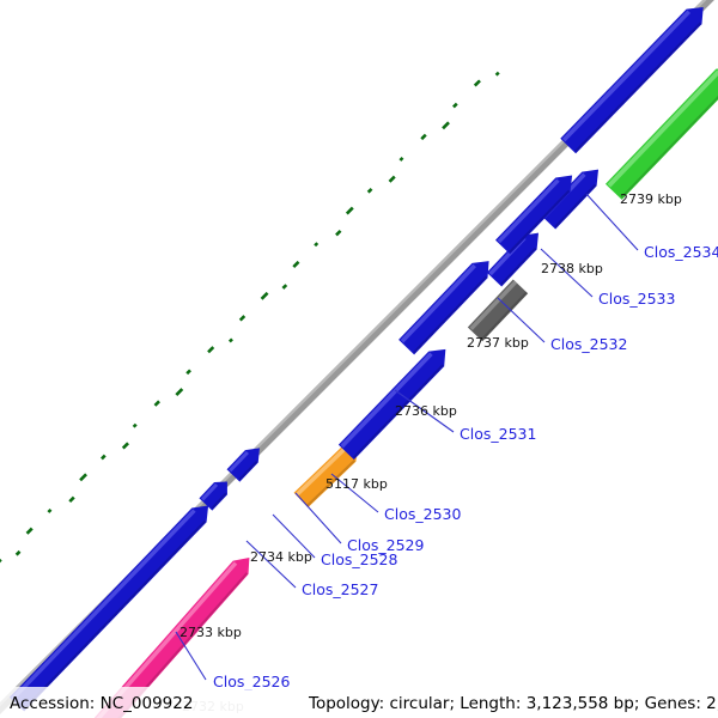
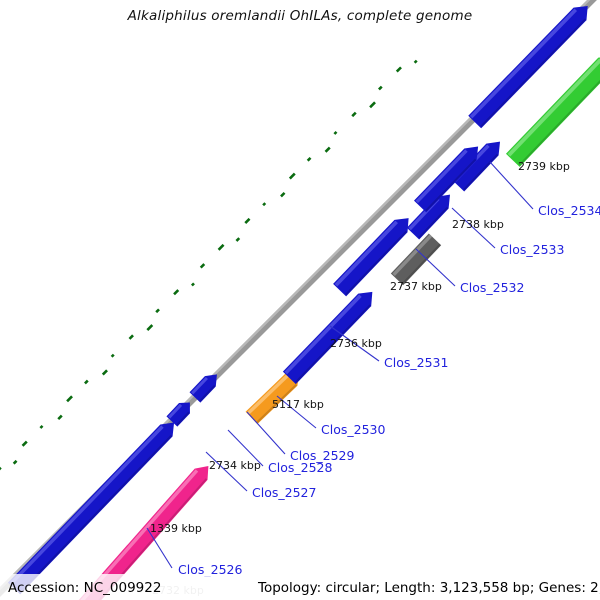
  2732 kbp
- 2733 kbp
+ 1339 kbp
  2734 kbp
  5117 kbp
  2736 kbp
  2737 kbp
  2738 kbp
  2739 kbp
  Clos_2526
  Clos_2527
  Clos_2528
  Clos_2529
  Clos_2530
  Clos_2531
  Clos_2532
  Clos_2533
  Clos_2534
+ Alkaliphilus oremlandii OhILAs, complete genome
  Accession: NC_009922
  Topology: circular; Length: 3,123,558 bp; Genes: 2
